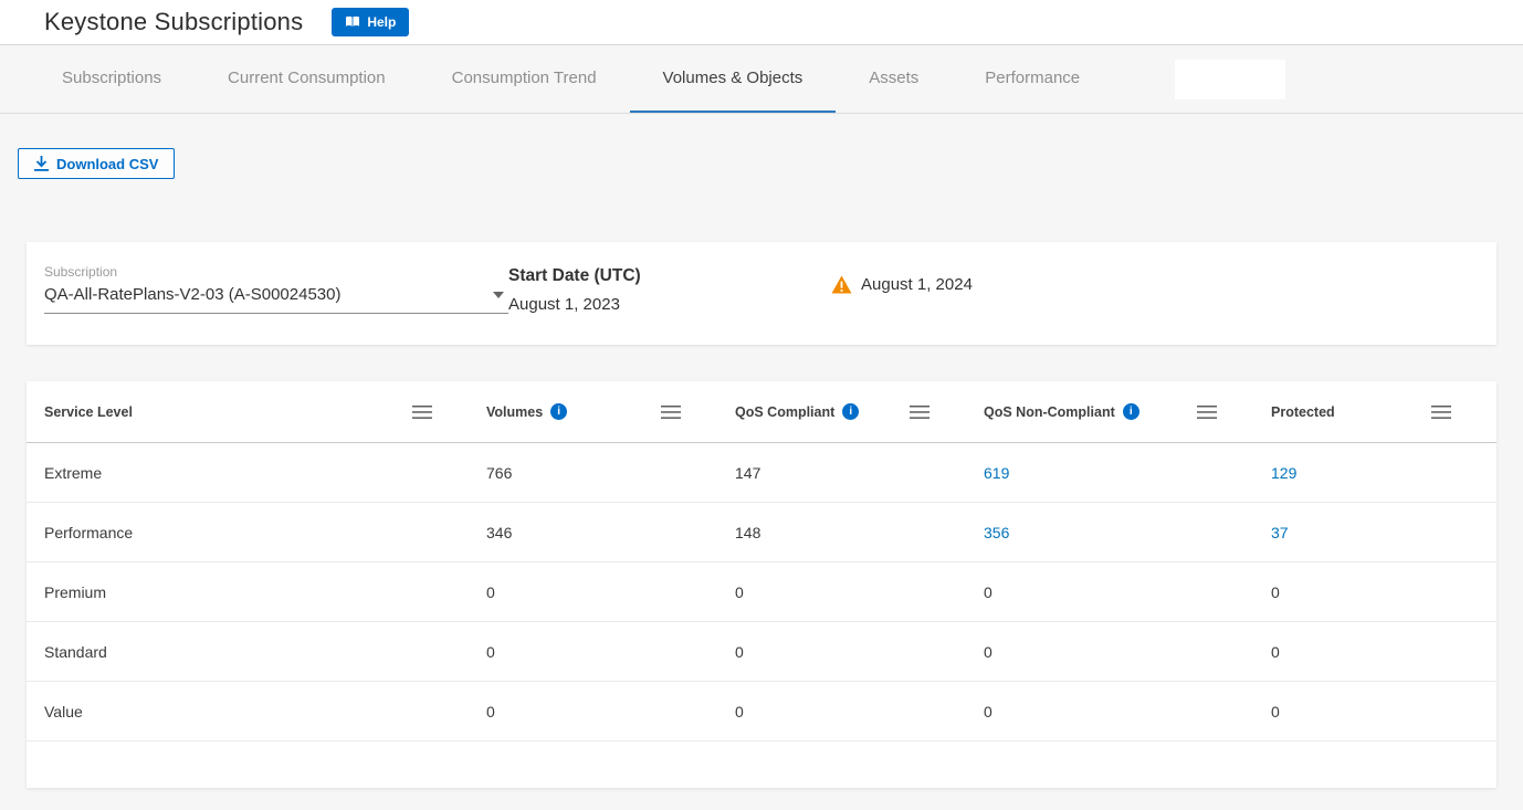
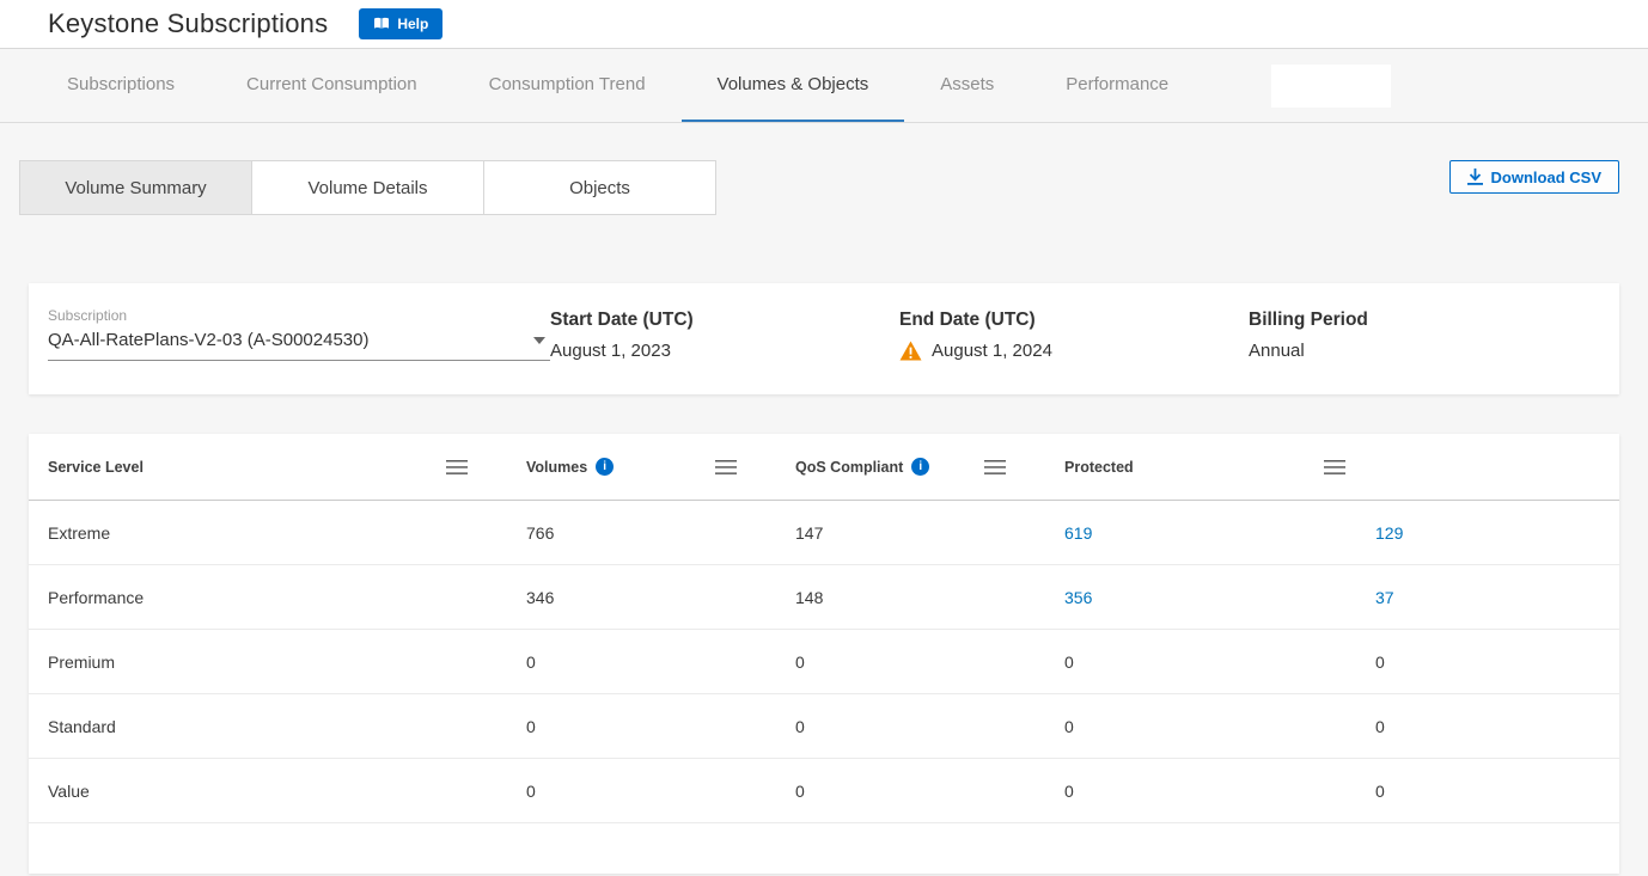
  Keystone Subscriptions
  Help
  Subscriptions
  Current Consumption
  Consumption Trend
  Volumes & Objects
  Assets
  Performance
+ Volume Summary
+ Volume Details
+ Objects
  Download CSV
  Subscription
  QA-All-RatePlans-V2-03 (A-S00024530)
  Start Date (UTC)
  August 1, 2023
+ End Date (UTC)
  August 1, 2024
+ Billing Period
+ Annual
  Service Level
  Volumes
  QoS Compliant
- QoS Non-Compliant
  Protected
  Extreme
  766
  147
  619
  129
  Performance
  346
  148
  356
  37
  Premium
  0
  0
  0
  0
  Standard
  0
  0
  0
  0
  Value
  0
  0
  0
  0
